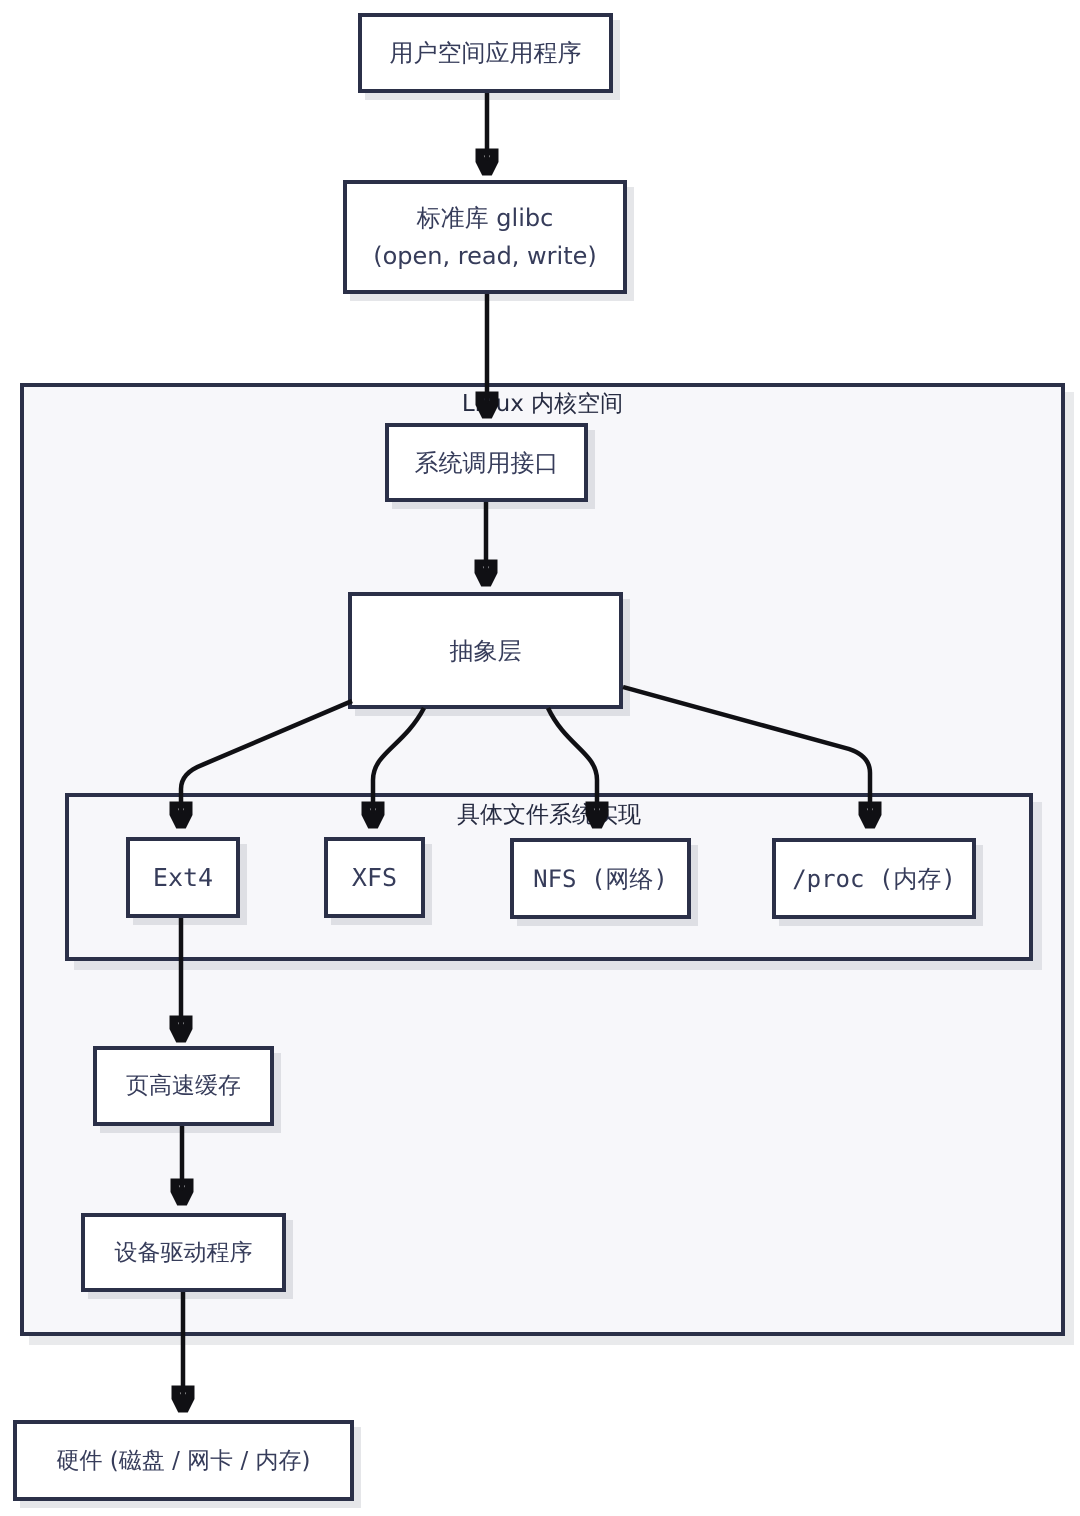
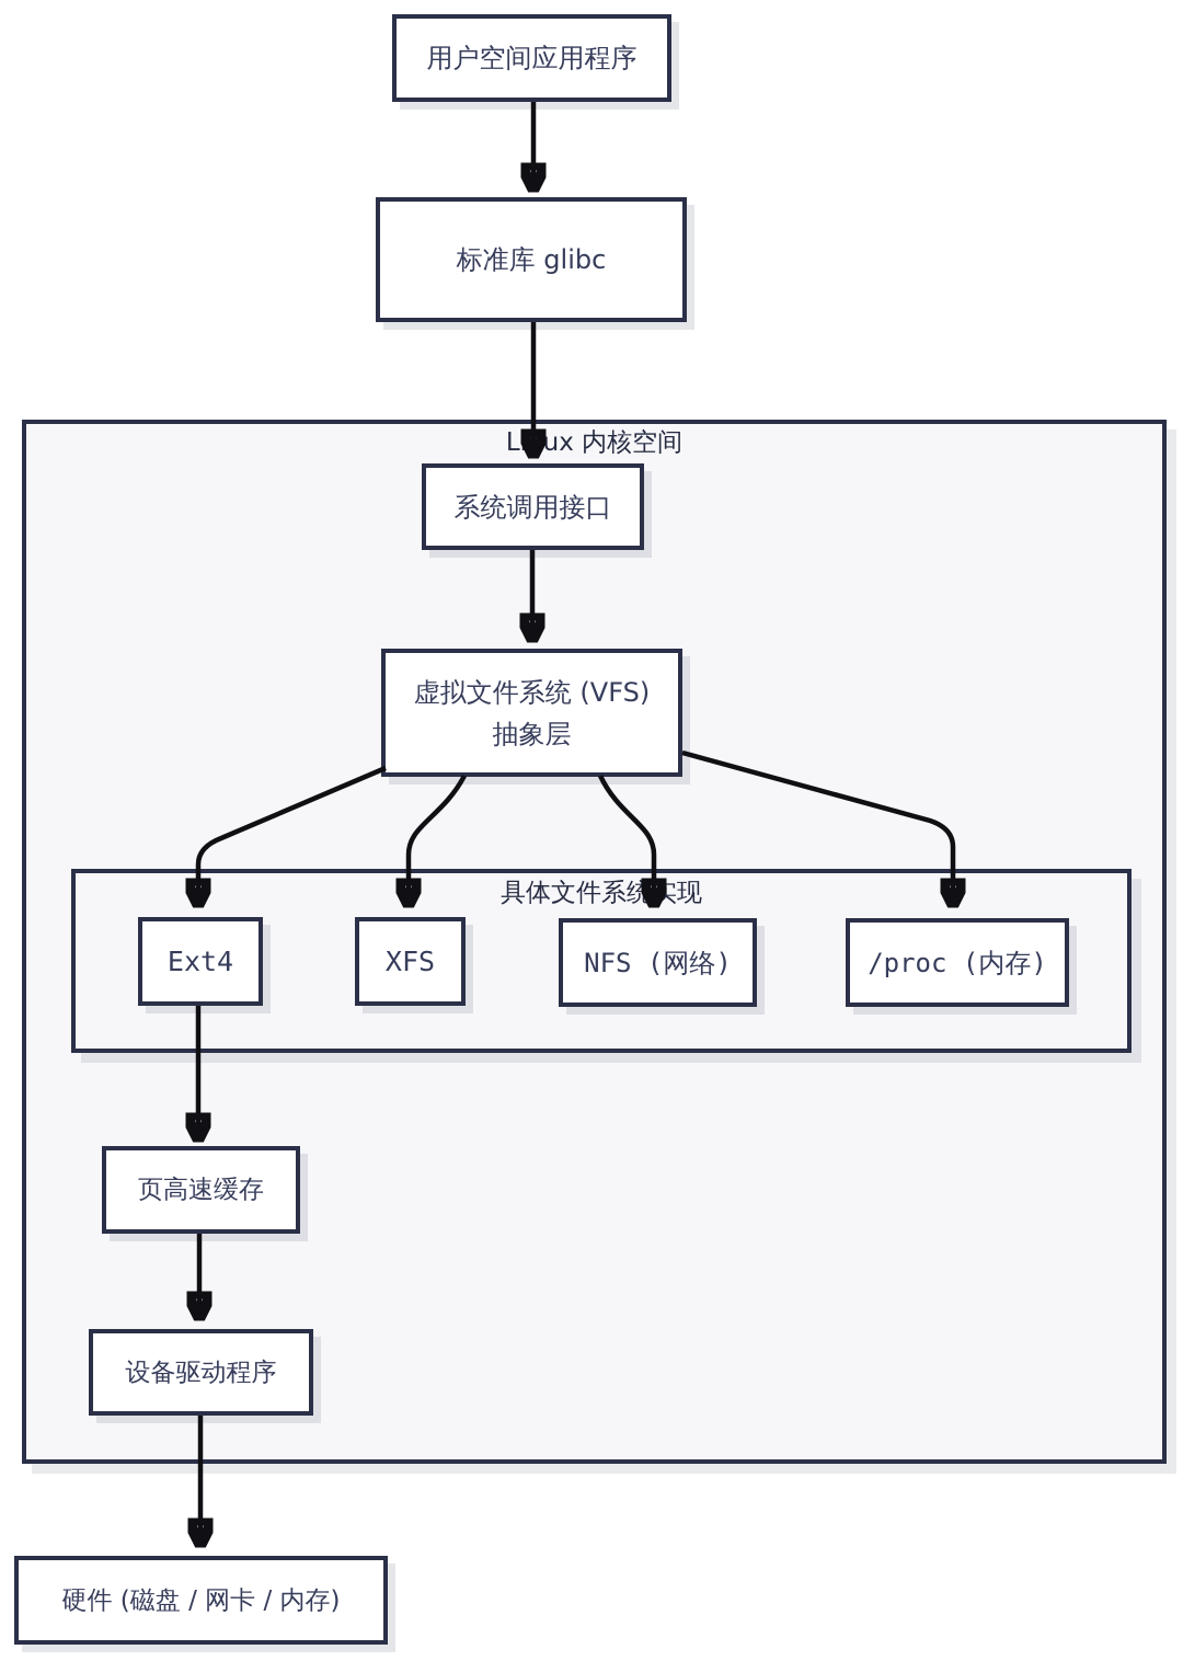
  Liux 内核空间
  具体文件系统实现
  用户空间应用程序
  标准库 glibc
- (open, read, write)
  系统调用接口
+ 虚拟文件系统 (VFS)
  抽象层
  Ext4
  XFS
  NFS (网络)
  /proc (内存)
  页高速缓存
  设备驱动程序
  硬件 (磁盘 / 网卡 / 内存)
